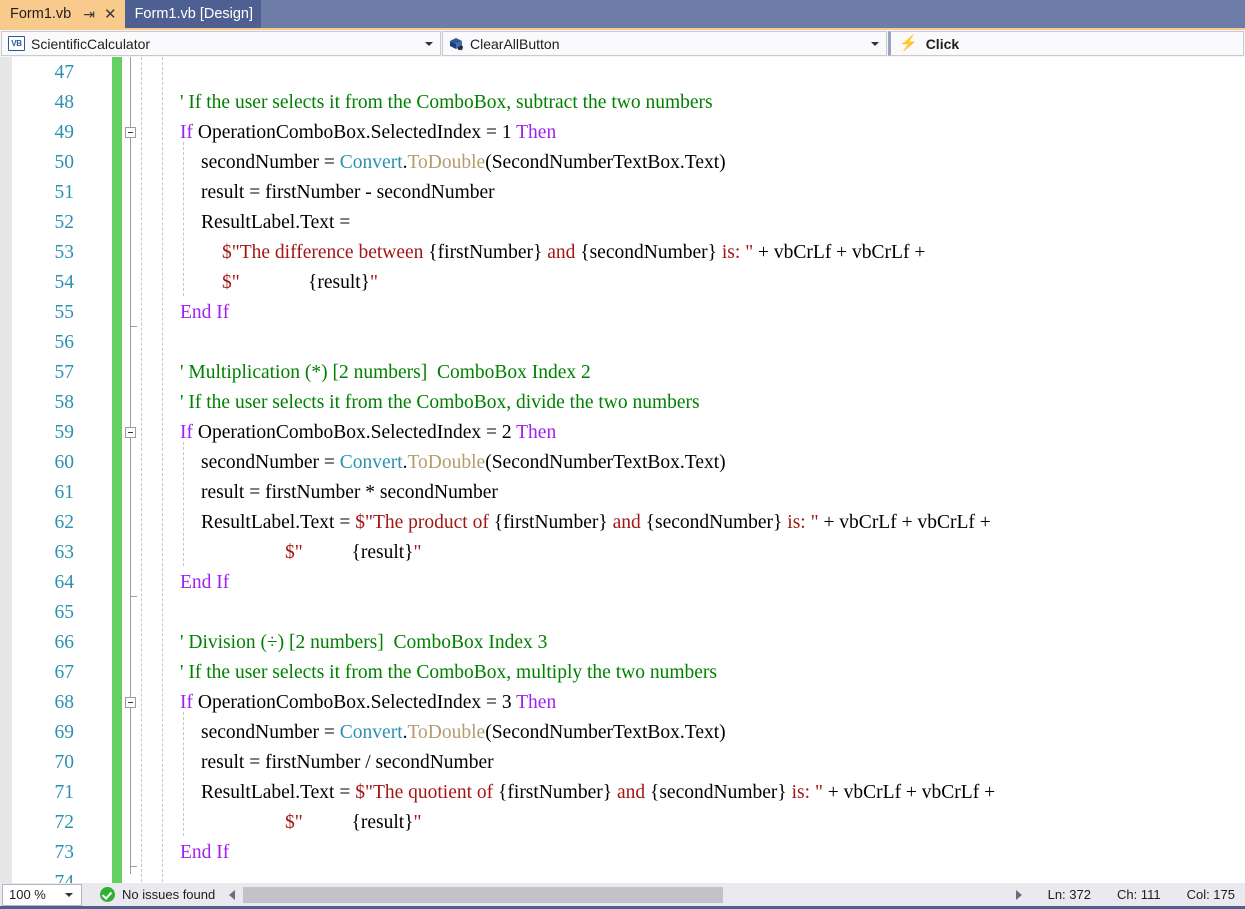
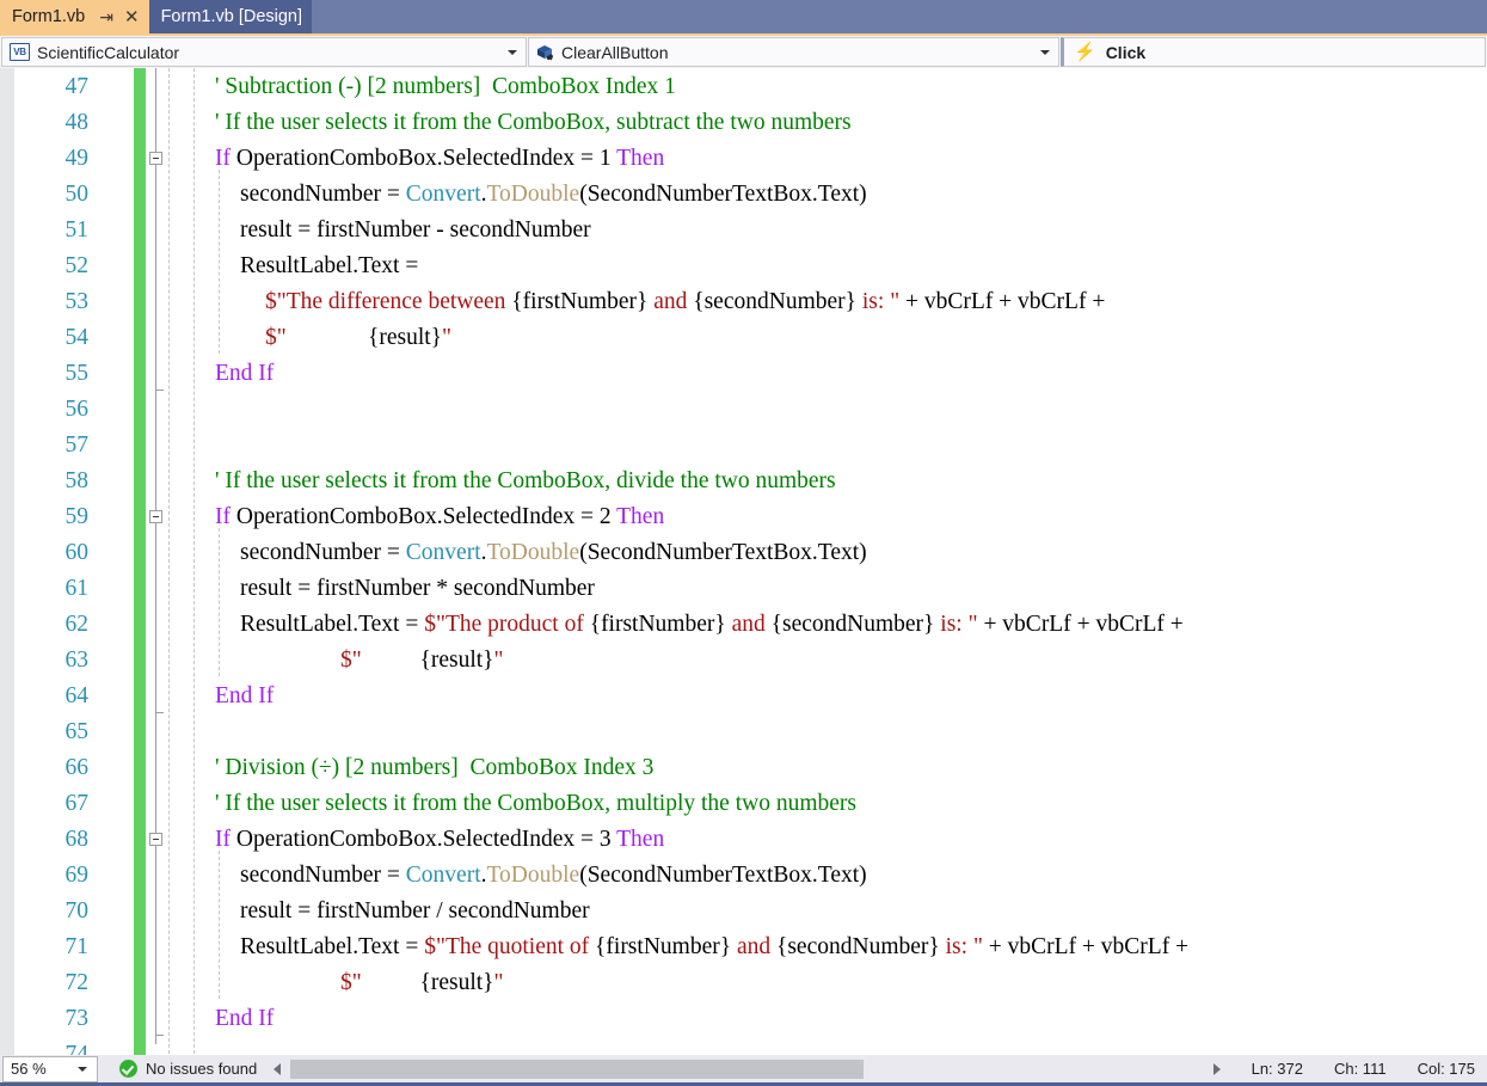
  Form1.vb
  ⇥
  ✕
  Form1.vb [Design]
  VB
  ScientificCalculator
  ClearAllButton
  ⚡
  Click
  47
+ ' Subtraction (-) [2 numbers] ComboBox Index 1
  48
  ' If the user selects it from the ComboBox, subtract the two numbers
  49
  If OperationComboBox.SelectedIndex = 1 Then
  50
  secondNumber = Convert.ToDouble(SecondNumberTextBox.Text)
  51
  result = firstNumber - secondNumber
  52
  ResultLabel.Text =
  53
  $"The difference between {firstNumber} and {secondNumber} is: " + vbCrLf + vbCrLf +
  54
  $" {result}"
  55
  End If
  56
  57
- ' Multiplication (*) [2 numbers] ComboBox Index 2
  58
  ' If the user selects it from the ComboBox, divide the two numbers
  59
  If OperationComboBox.SelectedIndex = 2 Then
  60
  secondNumber = Convert.ToDouble(SecondNumberTextBox.Text)
  61
  result = firstNumber * secondNumber
  62
  ResultLabel.Text = $"The product of {firstNumber} and {secondNumber} is: " + vbCrLf + vbCrLf +
  63
  $" {result}"
  64
  End If
  65
  66
  ' Division (÷) [2 numbers] ComboBox Index 3
  67
  ' If the user selects it from the ComboBox, multiply the two numbers
  68
  If OperationComboBox.SelectedIndex = 3 Then
  69
  secondNumber = Convert.ToDouble(SecondNumberTextBox.Text)
  70
  result = firstNumber / secondNumber
  71
  ResultLabel.Text = $"The quotient of {firstNumber} and {secondNumber} is: " + vbCrLf + vbCrLf +
  72
  $" {result}"
  73
  End If
- 100 %
+ 56 %
  No issues found
  Ln: 372
  Ch: 111
  Col: 175
